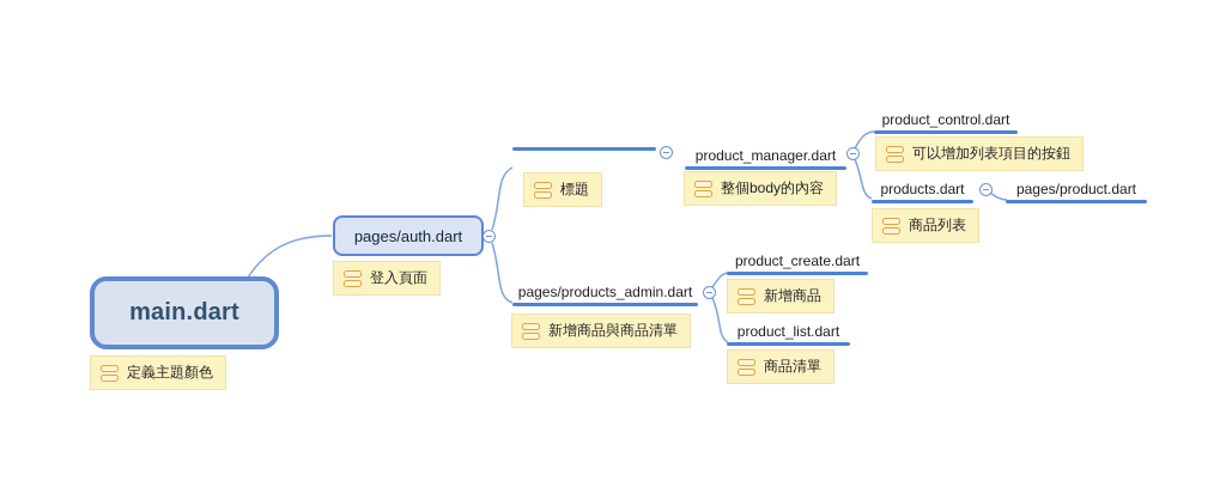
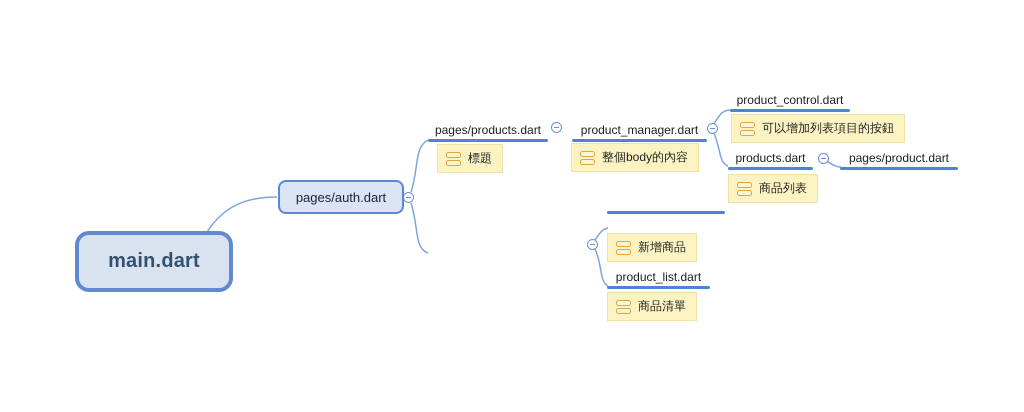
  main.dart
  pages/auth.dart
+ pages/products.dart
  product_manager.dart
  product_control.dart
  products.dart
  pages/product.dart
- pages/products_admin.dart
- product_create.dart
  product_list.dart
- 定義主題顏色
- 登入頁面
  標題
  整個body的內容
  可以增加列表項目的按鈕
  商品列表
- 新增商品與商品清單
  新增商品
  商品清單
